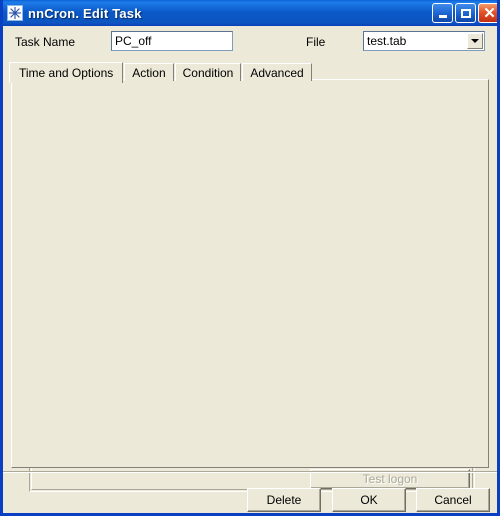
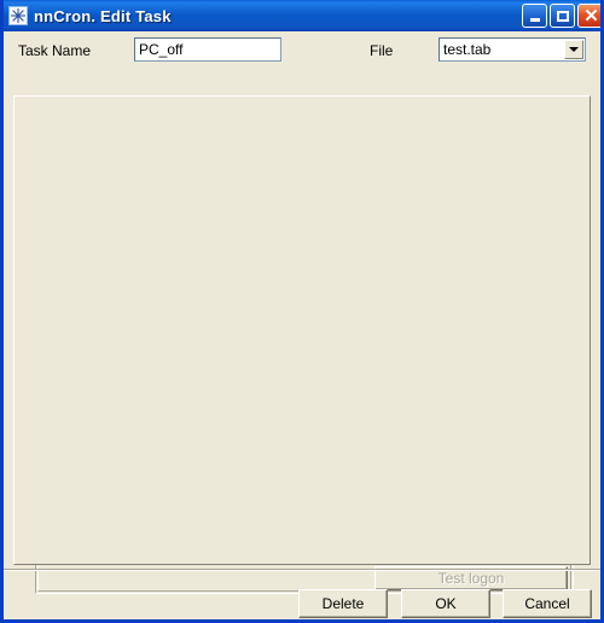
  nnCron. Edit Task
  ✕
  Task Name
  PC_off
  File
  test.tab
- Time and Options
- Action
- Condition
- Advanced
  Test logon
  Delete
  OK
  Cancel
